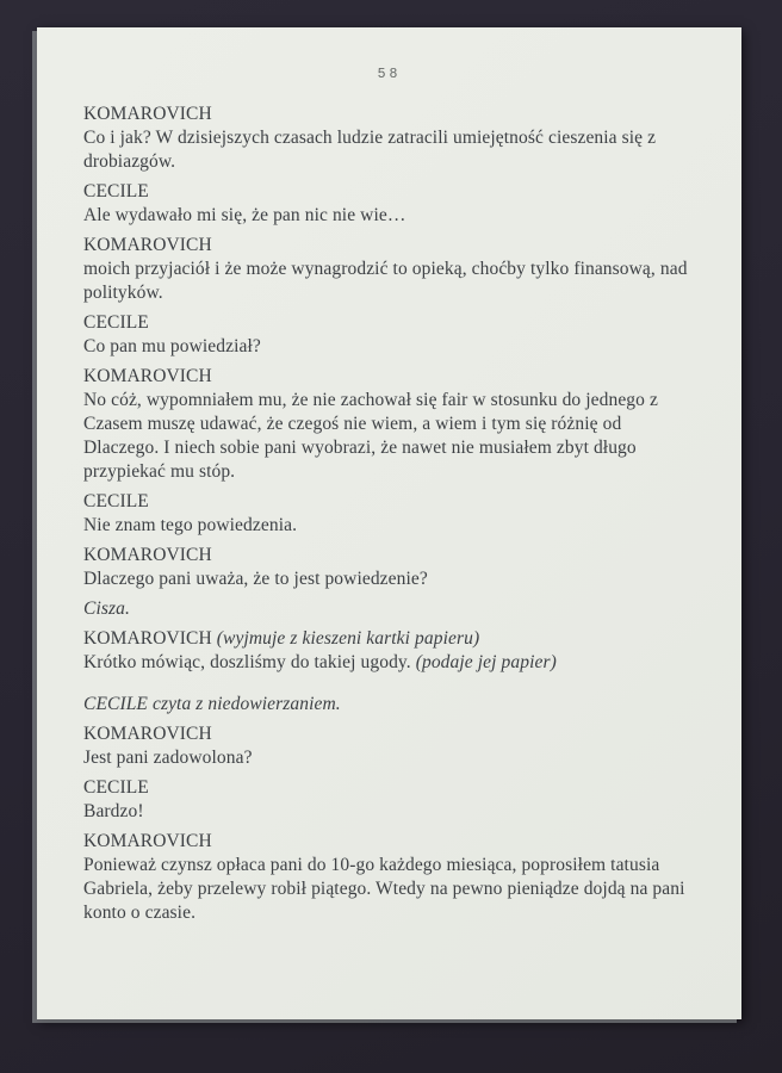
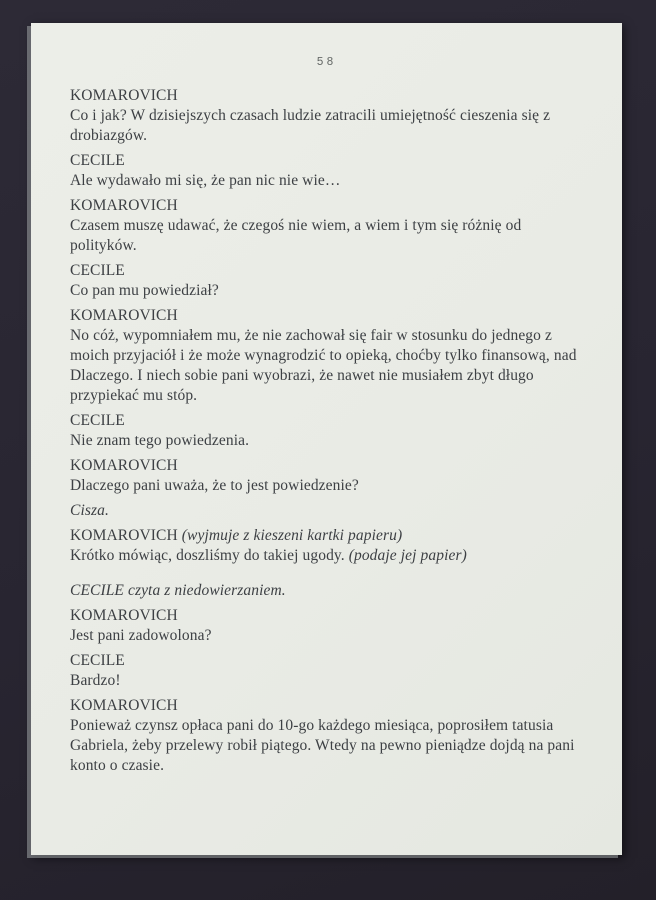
  58
  KOMAROVICH
  Co i jak? W dzisiejszych czasach ludzie zatracili umiejętność cieszenia się z
  drobiazgów.
  CECILE
  Ale wydawało mi się, że pan nic nie wie…
  KOMAROVICH
- moich przyjaciół i że może wynagrodzić to opieką, choćby tylko finansową, nad
+ Czasem muszę udawać, że czegoś nie wiem, a wiem i tym się różnię od
  polityków.
  CECILE
  Co pan mu powiedział?
  KOMAROVICH
  No cóż, wypomniałem mu, że nie zachował się fair w stosunku do jednego z
- Czasem muszę udawać, że czegoś nie wiem, a wiem i tym się różnię od
+ moich przyjaciół i że może wynagrodzić to opieką, choćby tylko finansową, nad
  Dlaczego. I niech sobie pani wyobrazi, że nawet nie musiałem zbyt długo
  przypiekać mu stóp.
  CECILE
  Nie znam tego powiedzenia.
  KOMAROVICH
  Dlaczego pani uważa, że to jest powiedzenie?
  Cisza.
  KOMAROVICH (wyjmuje z kieszeni kartki papieru)
  Krótko mówiąc, doszliśmy do takiej ugody. (podaje jej papier)
  CECILE czyta z niedowierzaniem.
  KOMAROVICH
  Jest pani zadowolona?
  CECILE
  Bardzo!
  KOMAROVICH
  Ponieważ czynsz opłaca pani do 10-go każdego miesiąca, poprosiłem tatusia
  Gabriela, żeby przelewy robił piątego. Wtedy na pewno pieniądze dojdą na pani
  konto o czasie.
